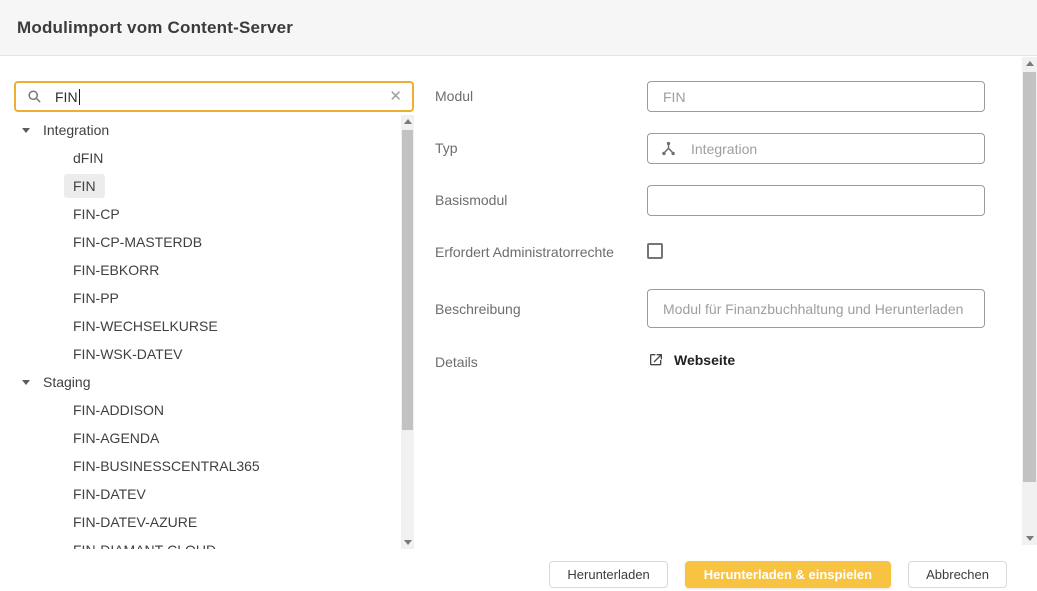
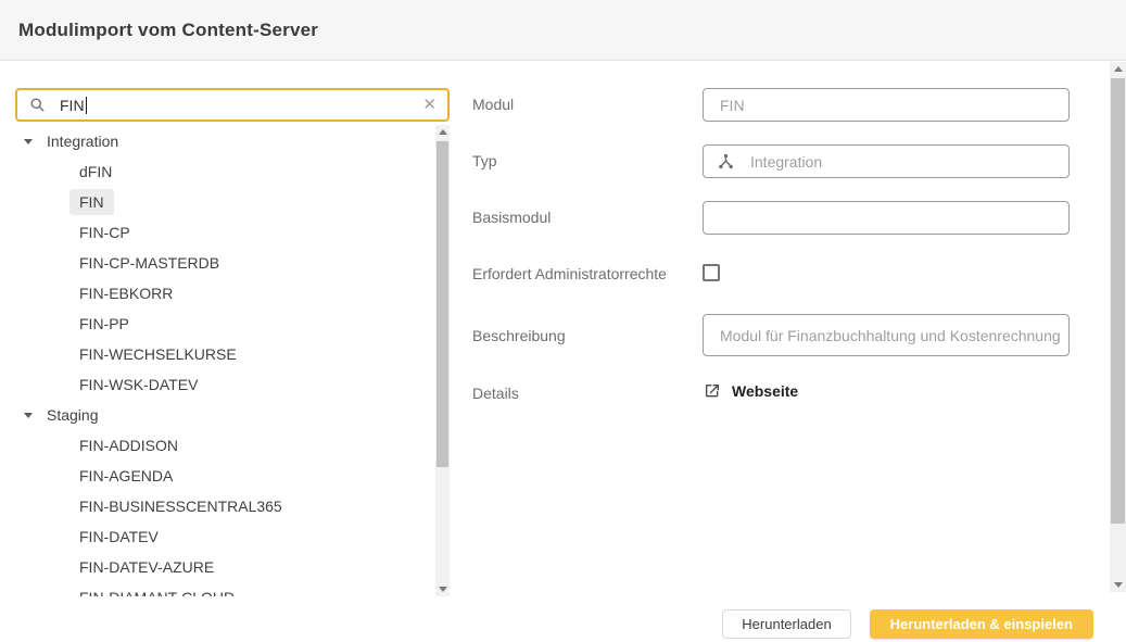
  Modulimport vom Content-Server
  FIN
  ✕
  Integration
  dFIN
  FIN
  FIN-CP
  FIN-CP-MASTERDB
  FIN-EBKORR
  FIN-PP
  FIN-WECHSELKURSE
  FIN-WSK-DATEV
  Staging
  FIN-ADDISON
  FIN-AGENDA
  FIN-BUSINESSCENTRAL365
  FIN-DATEV
  FIN-DATEV-AZURE
  Modul
  FIN
  Typ
  Integration
  Basismodul
  Erfordert Administratorrechte
  Beschreibung
- Modul für Finanzbuchhaltung und Herunterladen
+ Modul für Finanzbuchhaltung und Kostenrechnung
  Details
  Webseite
  Herunterladen
  Herunterladen & einspielen
- Abbrechen
